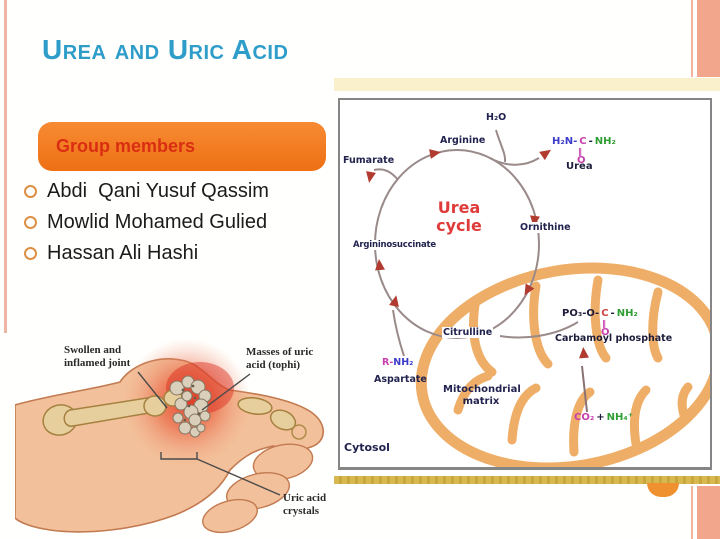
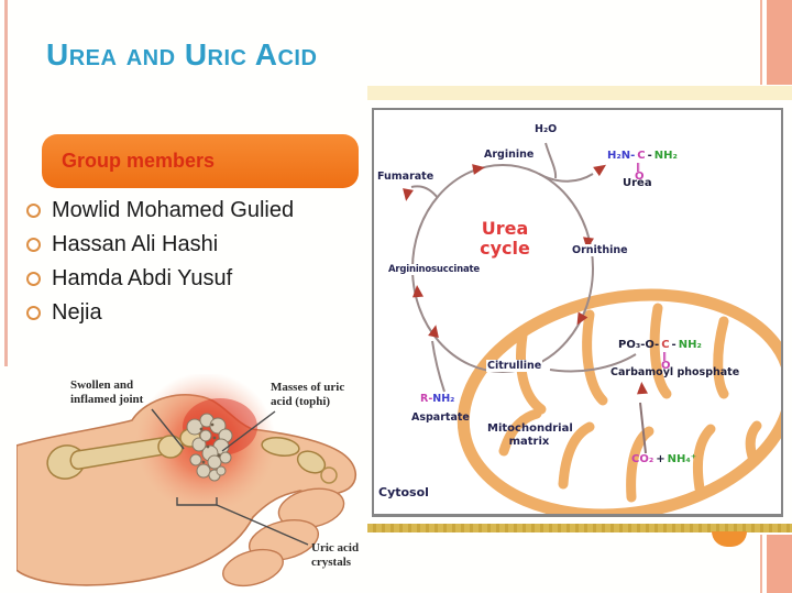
  Urea and Uric Acid
  Group members
- Abdi Qani Yusuf Qassim
  Mowlid Mohamed Gulied
  Hassan Ali Hashi
+ Hamda Abdi Yusuf
+ Nejia
  H₂O
  Arginine
  Fumarate
  Urea
  cycle
  Argininosuccinate
  Ornithine
  Citrulline
  R-NH₂
  Aspartate
  Mitochondrial
  matrix
  Cytosol
  H₂N- C - NH₂
  ‖
  O
  Urea
  PO₃-O- C - NH₂
  ‖
  O
  Carbamoyl phosphate
  CO₂ + NH₄⁺
  Swollen and
  inflamed joint
  Masses of uric
  acid (tophi)
  Uric acid
  crystals
